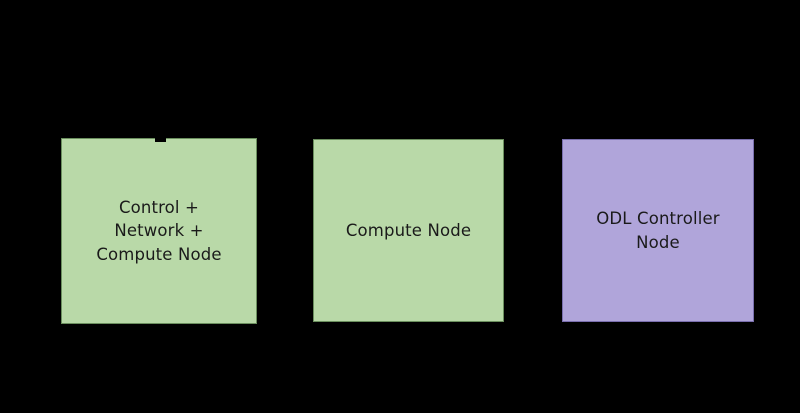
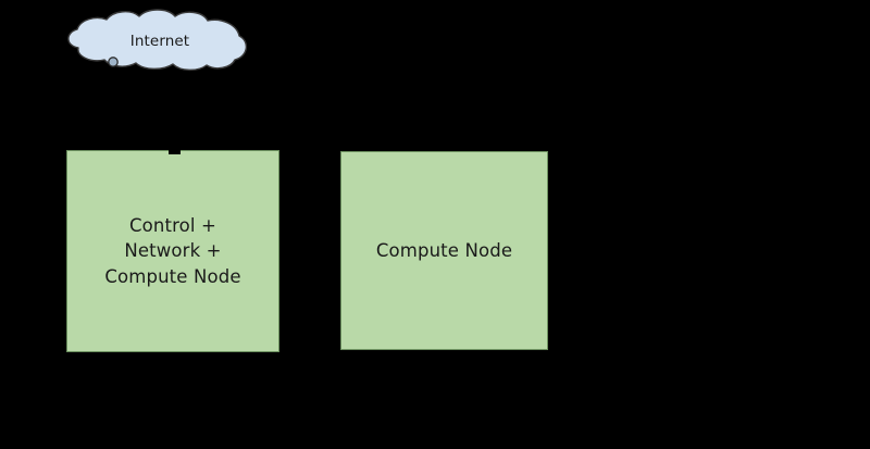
+ Internet
  Control +
  Network +
  Compute Node
  Compute Node
- ODL Controller
- Node
